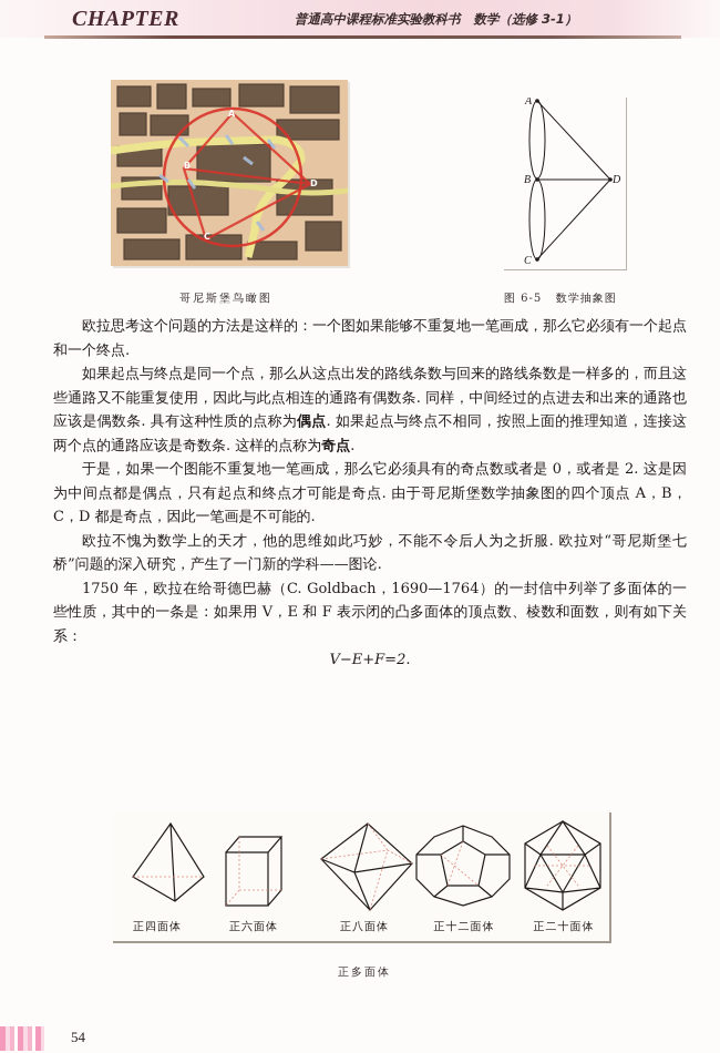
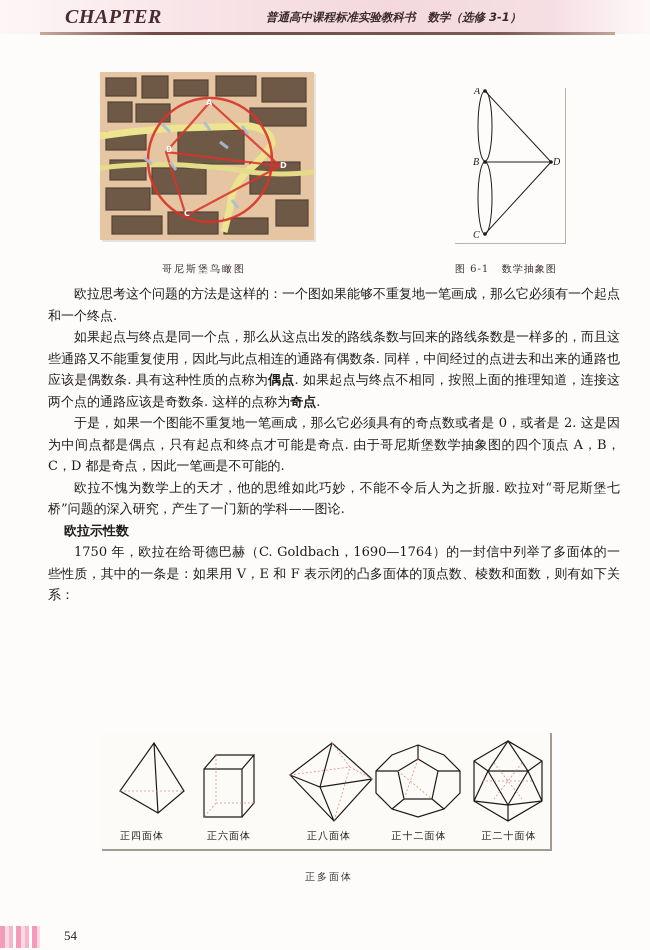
  CHAPTER
  普通高中课程标准实验教科书 数学（选修 3-1）
  A
  B
  C
  D
  哥尼斯堡鸟瞰图
  A
  B
  C
  D
- 图 6-5 数学抽象图
+ 图 6-1 数学抽象图
  欧拉思考这个问题的方法是这样的：一个图如果能够不重复地一笔画成，那么它必须有一个起点和一个终点.
  如果起点与终点是同一个点，那么从这点出发的路线条数与回来的路线条数是一样多的，而且这些通路又不能重复使用，因此与此点相连的通路有偶数条. 同样，中间经过的点进去和出来的通路也应该是偶数条. 具有这种性质的点称为偶点. 如果起点与终点不相同，按照上面的推理知道，连接这两个点的通路应该是奇数条. 这样的点称为奇点.
  于是，如果一个图能不重复地一笔画成，那么它必须具有的奇点数或者是 0，或者是 2. 这是因为中间点都是偶点，只有起点和终点才可能是奇点. 由于哥尼斯堡数学抽象图的四个顶点 A，B，C，D 都是奇点，因此一笔画是不可能的.
  欧拉不愧为数学上的天才，他的思维如此巧妙，不能不令后人为之折服. 欧拉对“哥尼斯堡七桥”问题的深入研究，产生了一门新的学科——图论.
+ 欧拉示性数
  1750 年，欧拉在给哥德巴赫（C. Goldbach，1690—1764）的一封信中列举了多面体的一些性质，其中的一条是：如果用 V，E 和 F 表示闭的凸多面体的顶点数、棱数和面数，则有如下关系：
- V−E+F=2.
  正四面体
  正六面体
  正八面体
  正十二面体
  正二十面体
  正多面体
  54
